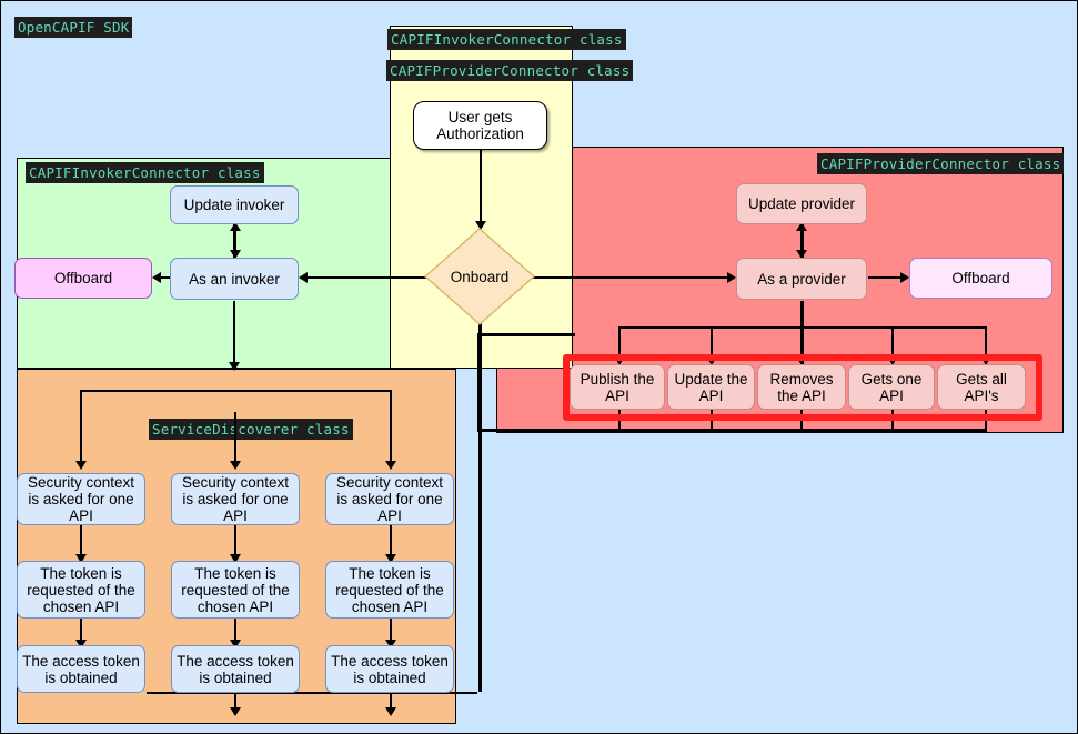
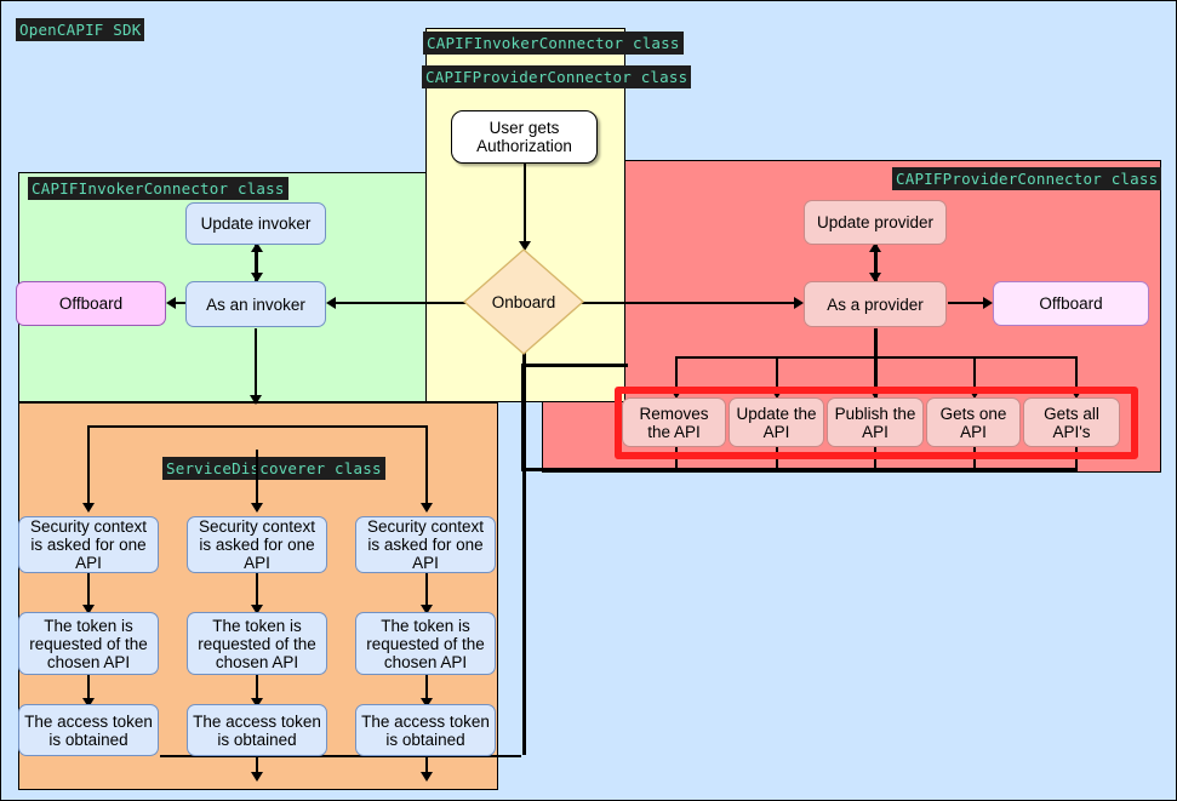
  OpenCAPIF SDK
  CAPIFInvokerConnector class
  CAPIFProviderConnector class
  CAPIFInvokerConnector class
  CAPIFProviderConnector class
  ServiceDicoverer class
  User gets
  Authorization
  Onboard
  Update invoker
  As an invoker
  Offboard
  Update provider
  As a provider
  Offboard
- Publish the API
+ Removes the API
  Update the API
- Removes the API
+ Publish the API
  Gets one API
  Gets all API's
  Security context is asked for one API
  Security context is asked for one API
  Security context is asked for one API
  The token is requested of the chosen API
  The token is requested of the chosen API
  The token is requested of the chosen API
  The access token is obtained
  The access token is obtained
  The access token is obtained
